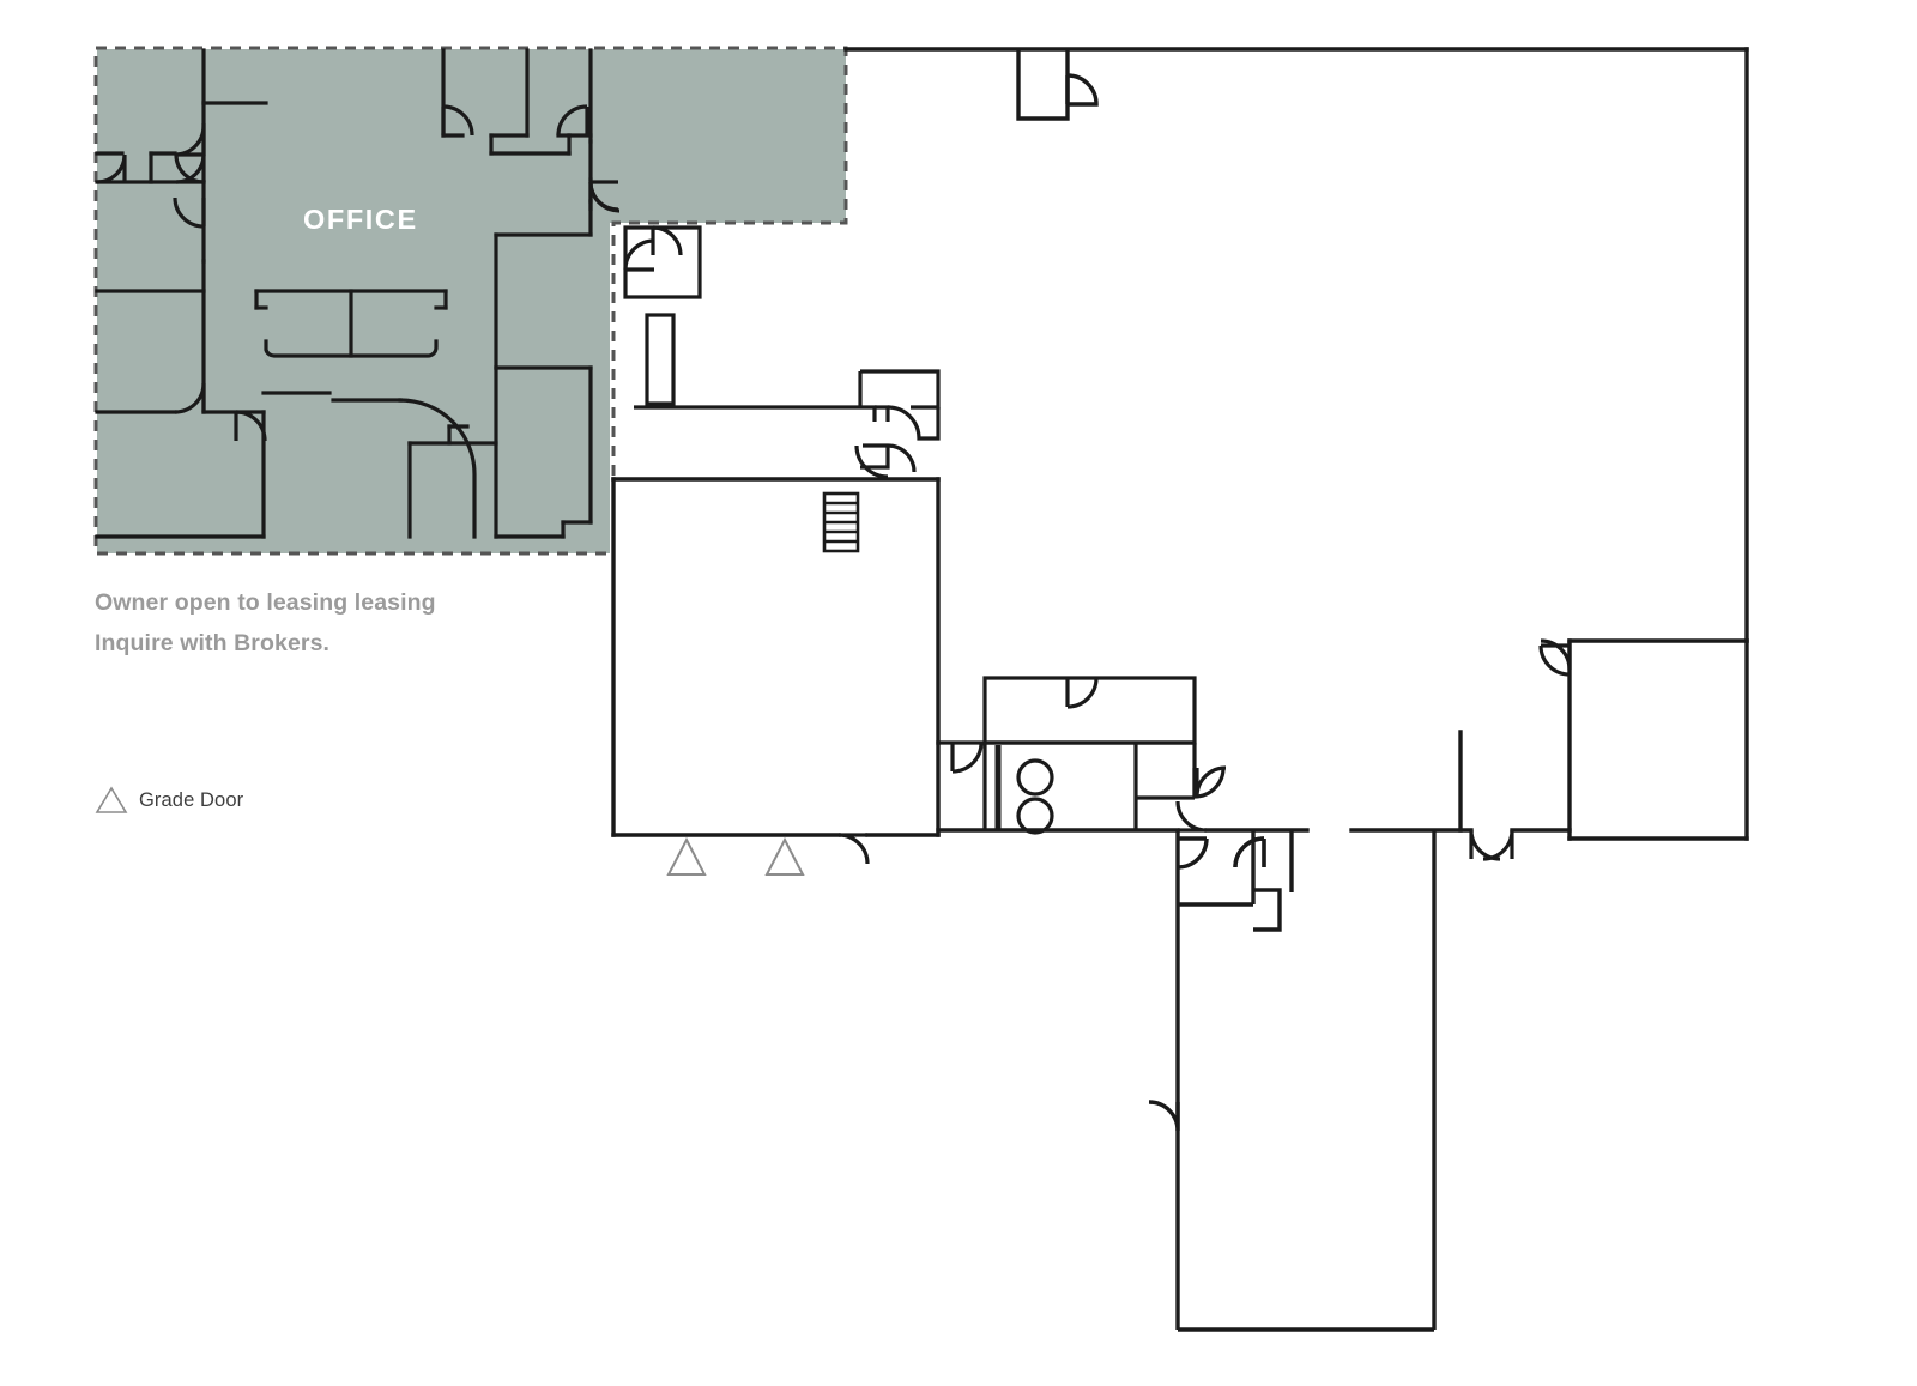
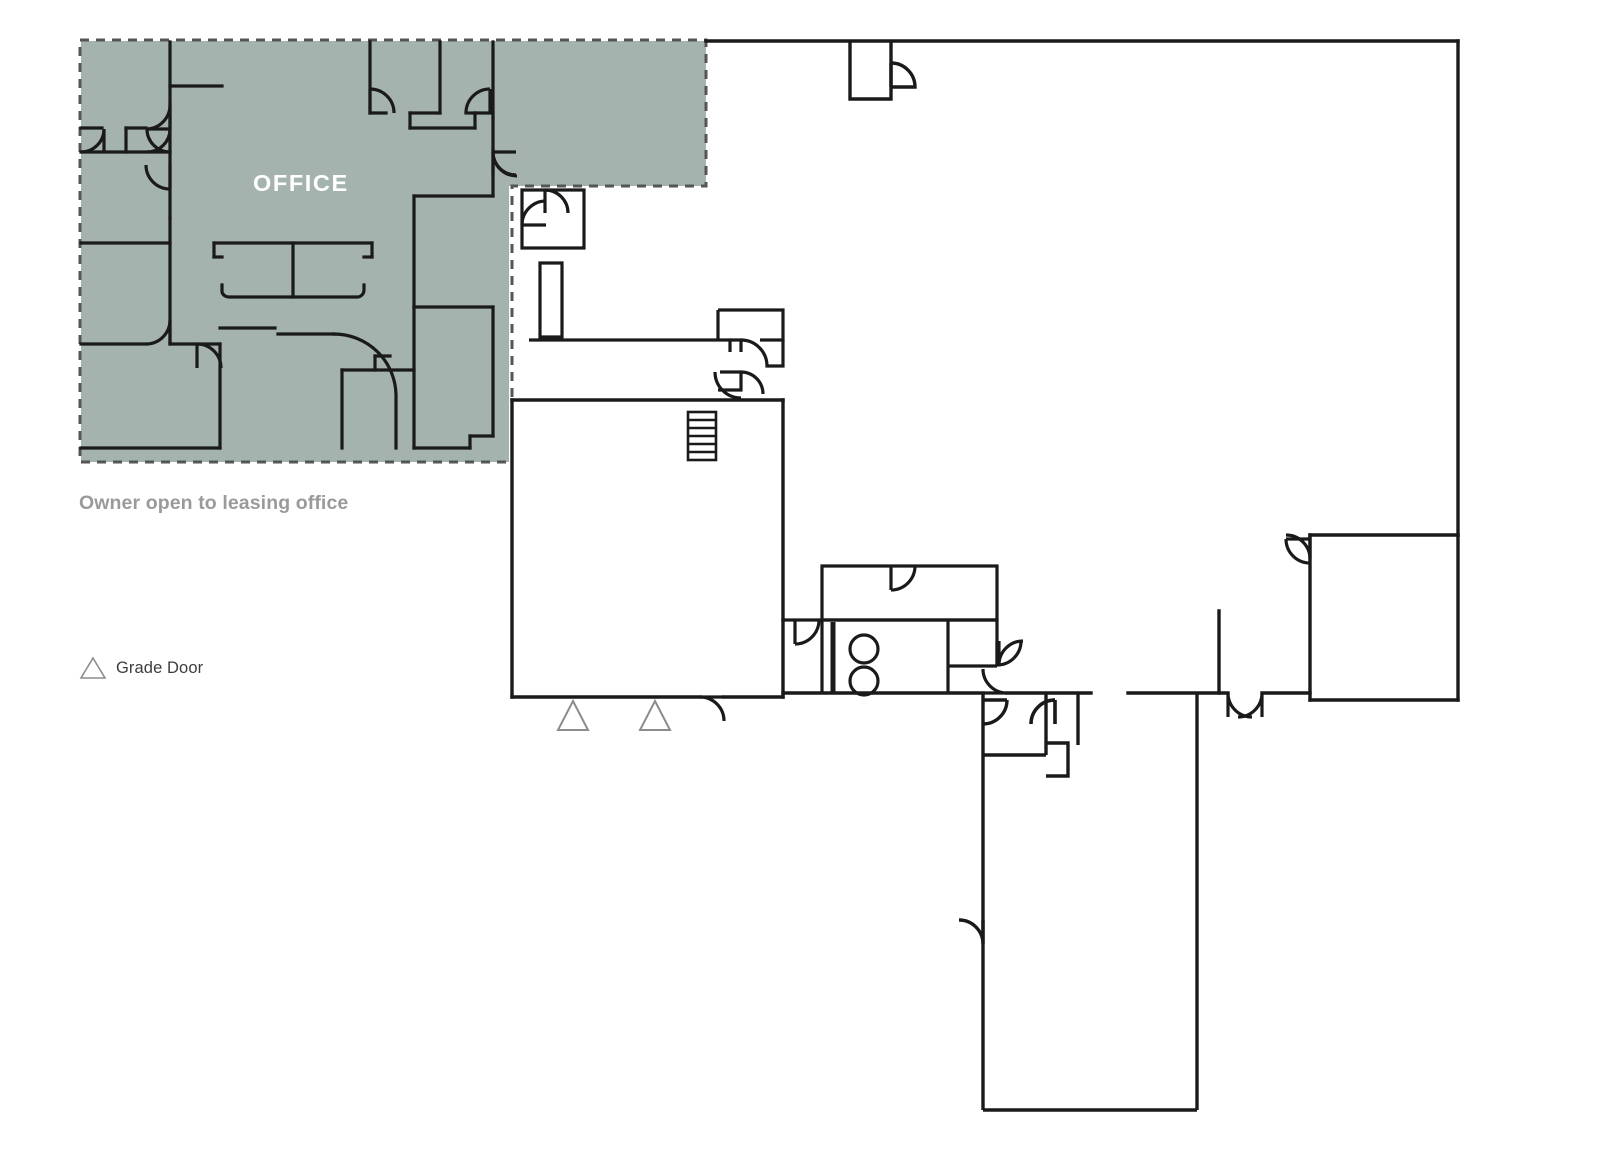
  OFFICE
- Owner open to leasing leasing
+ Owner open to leasing office
- Inquire with Brokers.
  Grade Door
